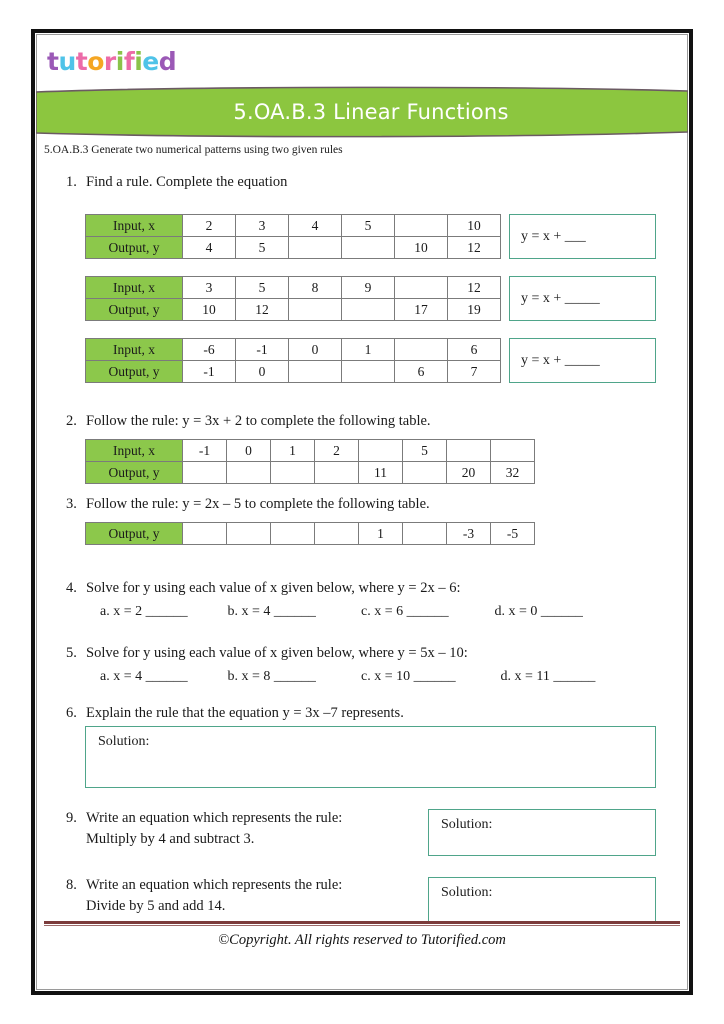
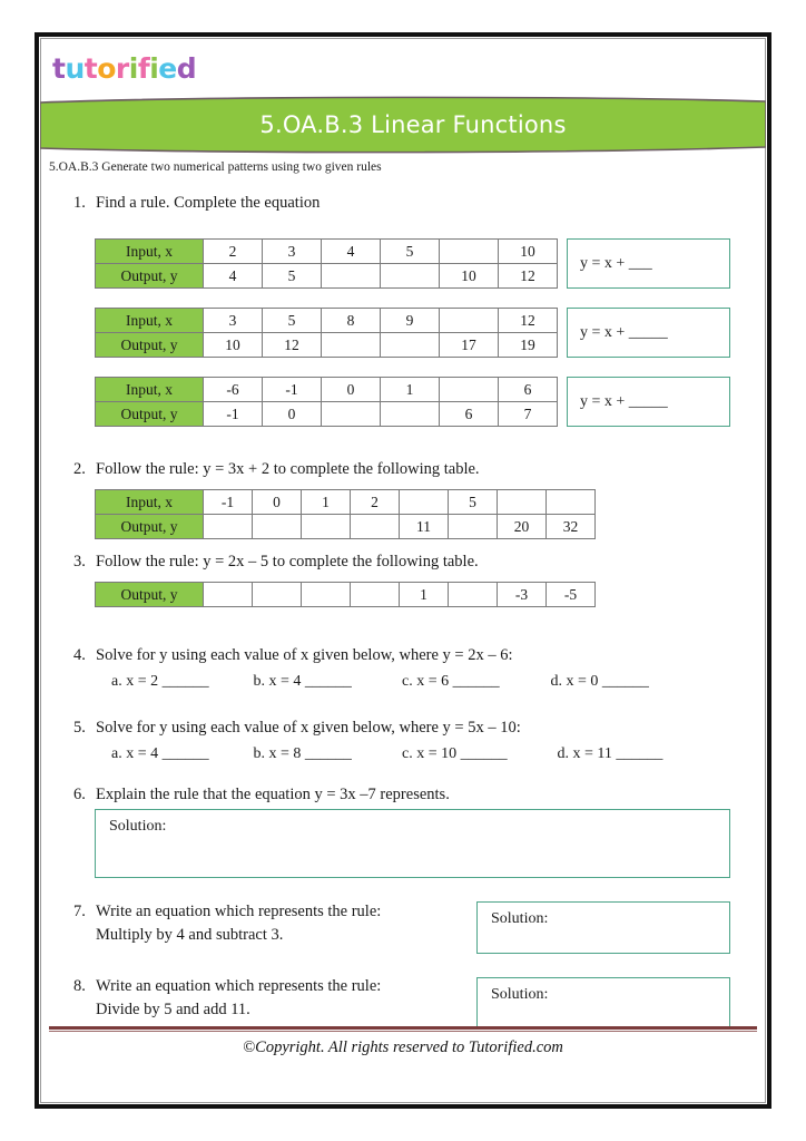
  tutorified
  5.OA.B.3 Linear Functions
  5.OA.B.3 Generate two numerical patterns using two given rules
  1.
  Find a rule. Complete the equation
  Input, x	2	3	4	5		10
  Output, y	4	5			10	12
  y = x + ___
  Input, x	3	5	8	9		12
  Output, y	10	12			17	19
  y = x + _____
  Input, x	-6	-1	0	1		6
  Output, y	-1	0			6	7
  y = x + _____
  2.
  Follow the rule: y = 3x + 2 to complete the following table.
  Input, x	-1	0	1	2		5
  Output, y					11		20	32
  3.
  Follow the rule: y = 2x – 5 to complete the following table.
  Output, y					1		-3	-5
  4.
  Solve for y using each value of x given below, where y = 2x – 6:
  a. x = 2 ______ b. x = 4 ______ c. x = 6 ______ d. x = 0 ______
  5.
  Solve for y using each value of x given below, where y = 5x – 10:
  a. x = 4 ______ b. x = 8 ______ c. x = 10 ______ d. x = 11 ______
  6.
  Explain the rule that the equation y = 3x –7 represents.
  Solution:
- 9.
+ 7.
  Write an equation which represents the rule:
  Multiply by 4 and subtract 3.
  Solution:
  8.
  Write an equation which represents the rule:
- Divide by 5 and add 14.
+ Divide by 5 and add 11.
  Solution:
  ©Copyright. All rights reserved to Tutorified.com
